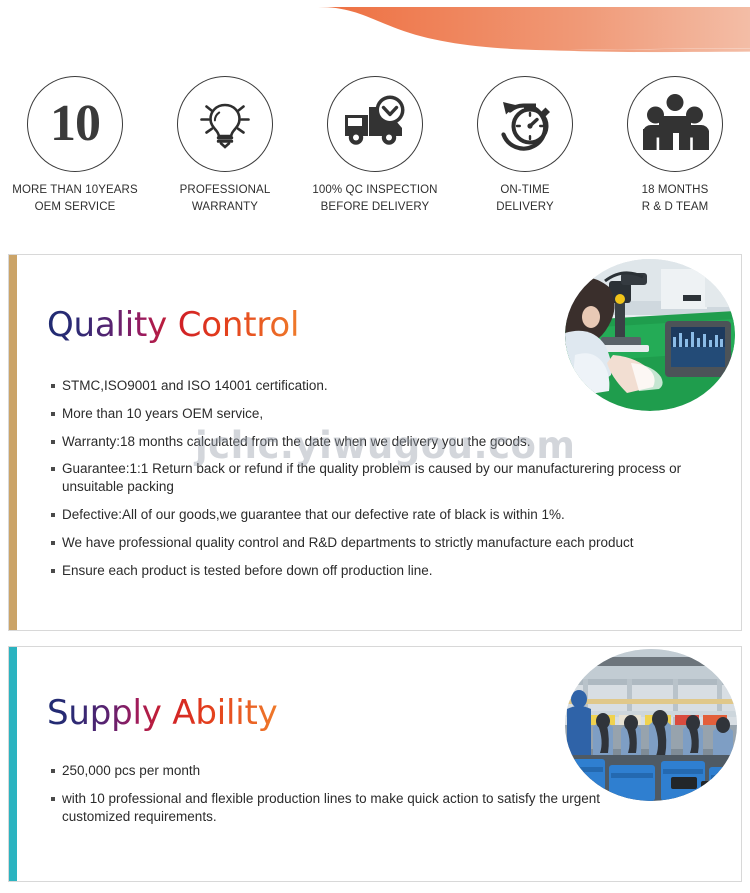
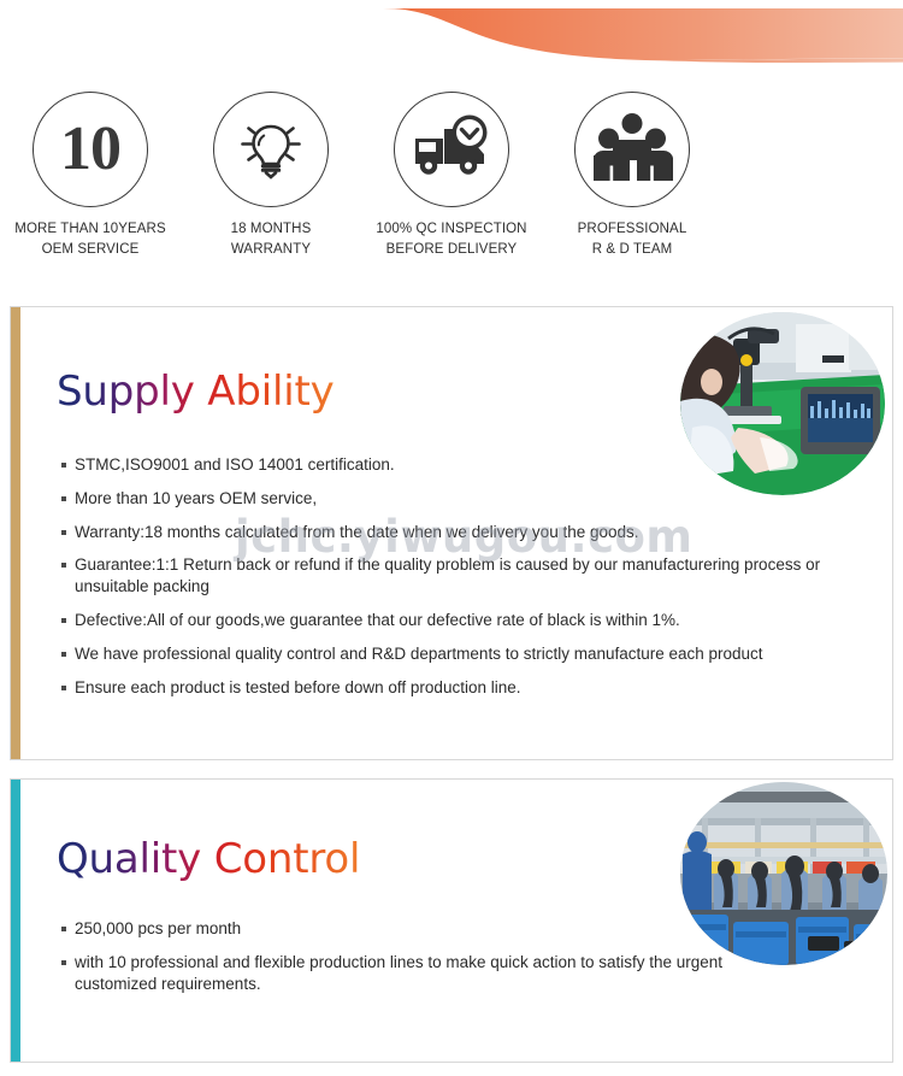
  10
  MORE THAN 10YEARS
  OEM SERVICE
- PROFESSIONAL
+ 18 MONTHS
  WARRANTY
  100% QC INSPECTION
  BEFORE DELIVERY
- ON-TIME
- DELIVERY
- 18 MONTHS
+ PROFESSIONAL
  R & D TEAM
- Quality Control
+ Supply Ability
  STMC,ISO9001 and ISO 14001 certification.
  More than 10 years OEM service,
  Warranty:18 months calculated from the date when we delivery you the goods.
  Guarantee:1:1 Return back or refund if the quality problem is caused by our manufacturering process or unsuitable packing
  Defective:All of our goods,we guarantee that our defective rate of black is within 1%.
  We have professional quality control and R&D departments to strictly manufacture each product
  Ensure each product is tested before down off production line.
- Supply Ability
+ Quality Control
  250,000 pcs per month
  with 10 professional and flexible production lines to make quick action to satisfy the urgent customized requirements.
  jchc.yiwugou.com
